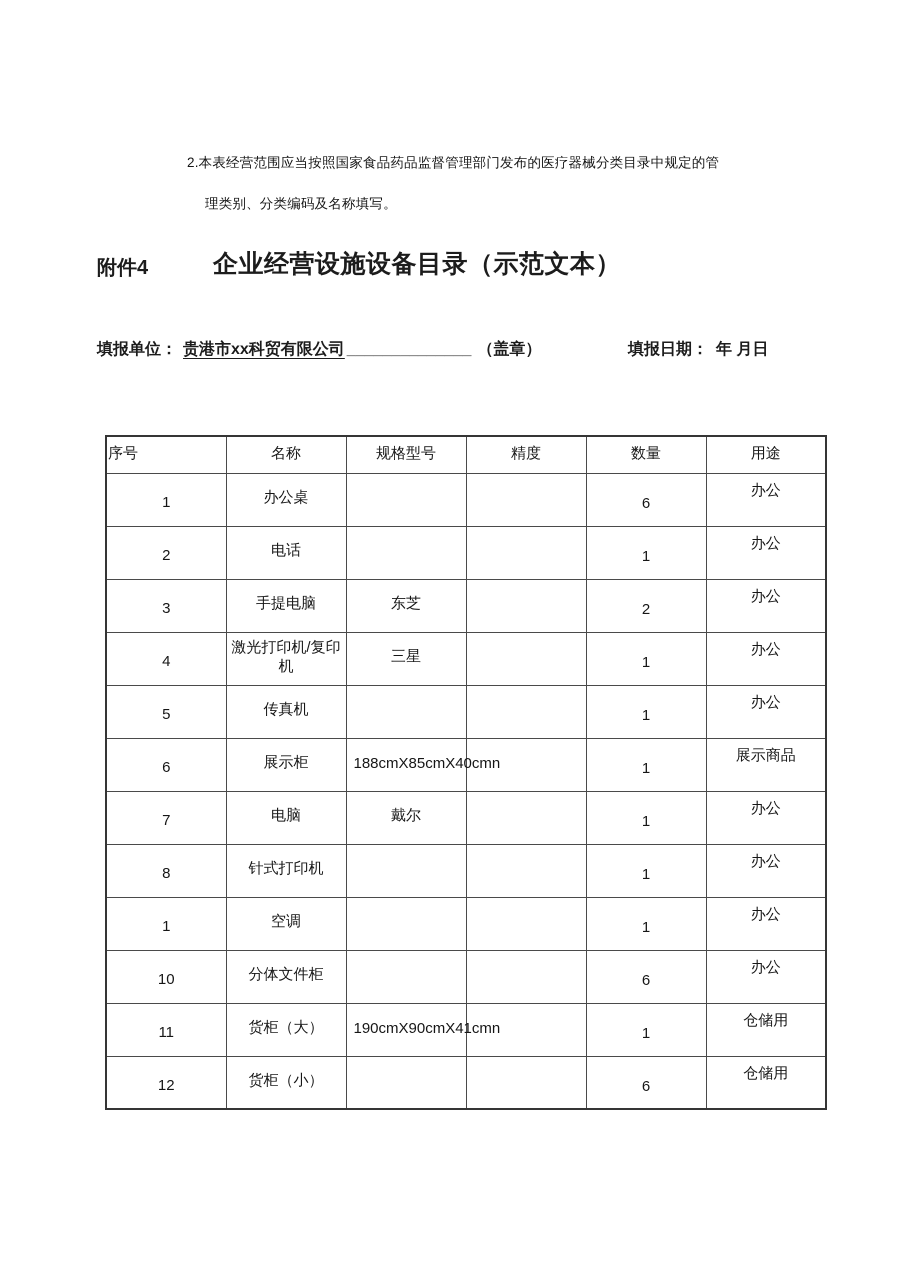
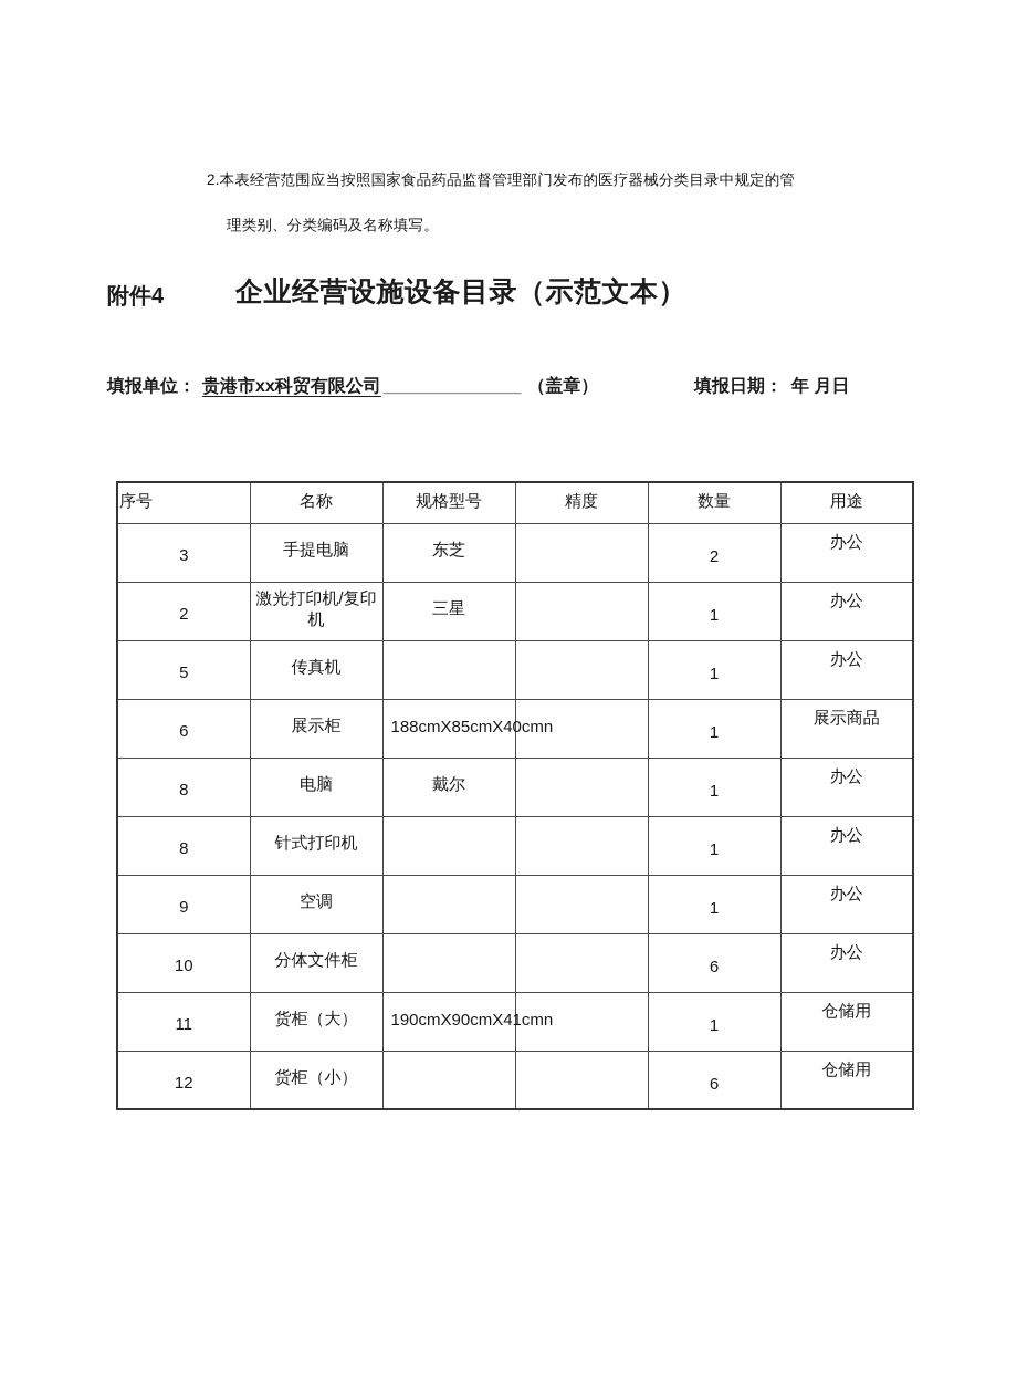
  2.本表经营范围应当按照国家食品药品监督管理部门发布的医疗器械分类目录中规定的管
  理类别、分类编码及名称填写。
  附件4
  企业经营设施设备目录（示范文本）
  填报单位： 贵港市xx科贸有限公司______________ （盖章）
  填报日期： 年 月日
  序号	名称	规格型号	精度	数量	用途
- 1	办公桌			6	办公
- 2	电话			1	办公
  3	手提电脑	东芝		2	办公
- 4	激光打印机/复印机	三星		1	办公
+ 2	激光打印机/复印机	三星		1	办公
  5	传真机			1	办公
  6	展示柜	188cmX85cmX40cmn		1	展示商品
- 7	电脑	戴尔		1	办公
+ 8	电脑	戴尔		1	办公
  8	针式打印机			1	办公
- 1	空调			1	办公
+ 9	空调			1	办公
  10	分体文件柜			6	办公
  11	货柜（大）	190cmX90cmX41cmn		1	仓储用
  12	货柜（小）			6	仓储用
